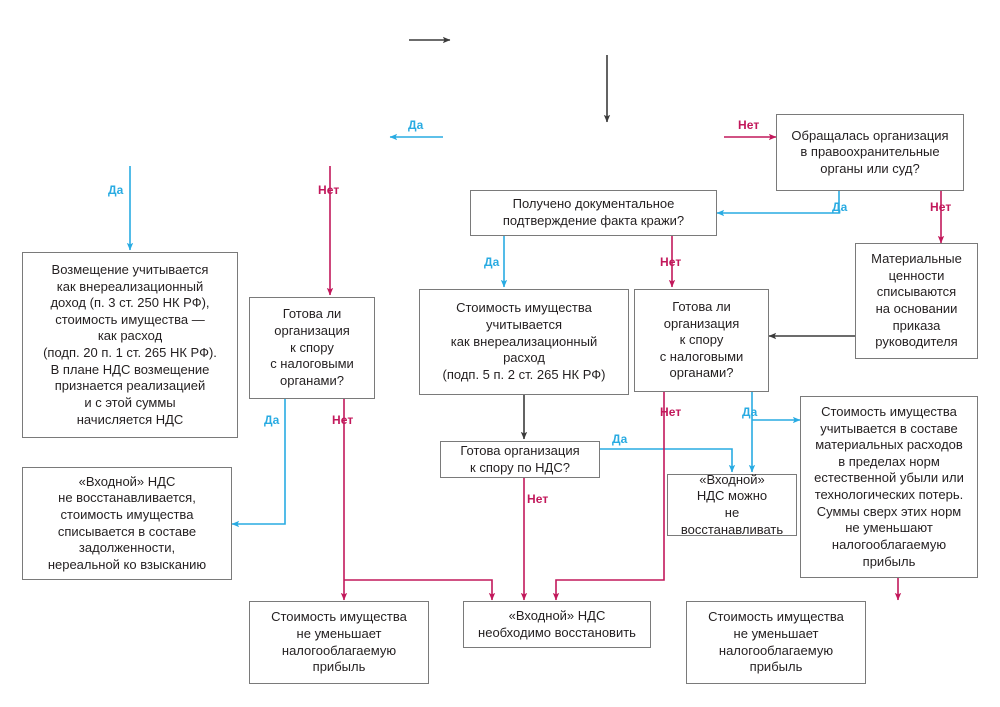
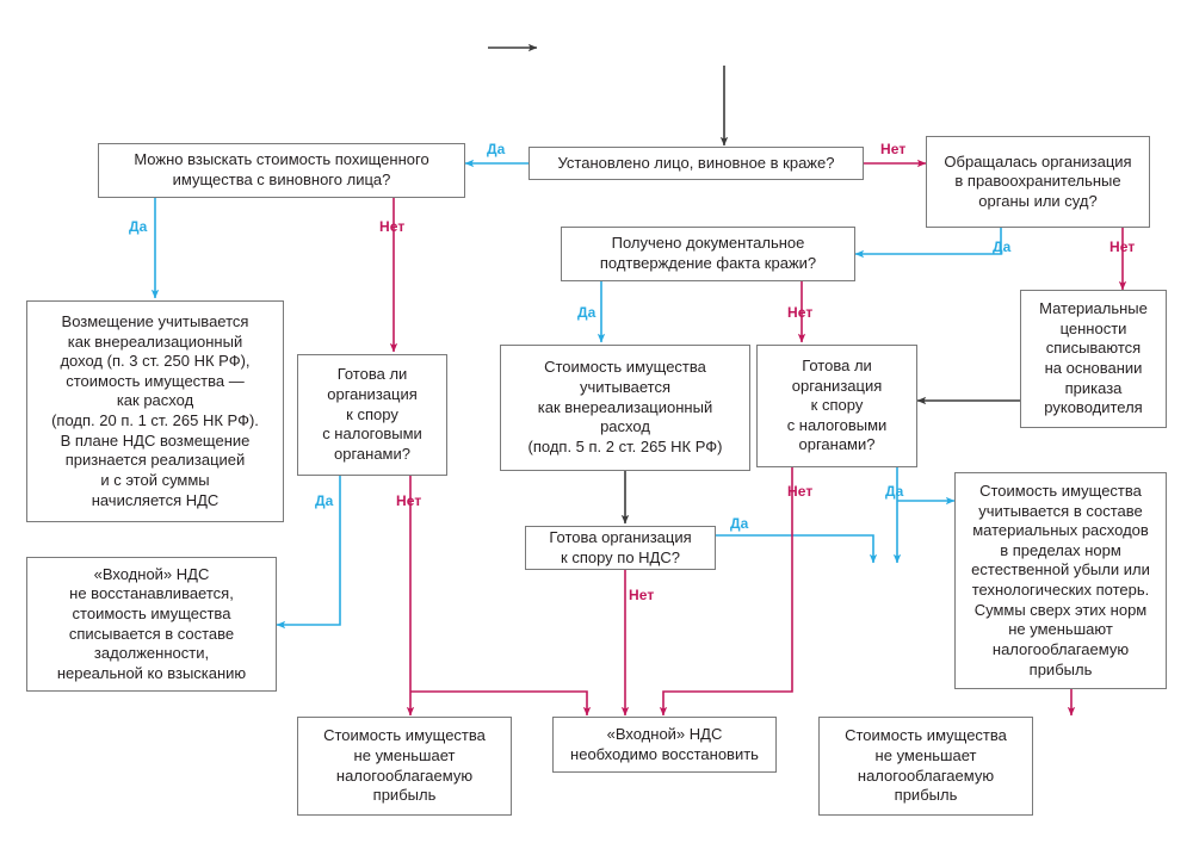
+ Можно взыскать стоимость похищенного
+ имущества с виновного лица?
+ Установлено лицо, виновное в краже?
  Обращалась организация
  в правоохранительные
  органы или суд?
  Получено документальное
  подтверждение факта кражи?
  Возмещение учитывается
  как внереализационный
  доход (п. 3 ст. 250 НК РФ),
  стоимость имущества —
  как расход
  (подп. 20 п. 1 ст. 265 НК РФ).
  В плане НДС возмещение
  признается реализацией
  и с этой суммы
  начисляется НДС
  Готова ли
  организация
  к спору
  с налоговыми
  органами?
  Стоимость имущества
  учитывается
  как внереализационный
  расход
  (подп. 5 п. 2 ст. 265 НК РФ)
  Готова ли
  организация
  к спору
  с налоговыми
  органами?
  Материальные
  ценности
  списываются
  на основании
  приказа
  руководителя
  Стоимость имущества
  учитывается в составе
  материальных расходов
  в пределах норм
  естественной убыли или
  технологических потерь.
  Суммы сверх этих норм
  не уменьшают
  налогооблагаемую
  прибыль
  Готова организация
  к спору по НДС?
- «Входной»
- НДС можно
- не восстанавливать
  «Входной» НДС
  не восстанавливается,
  стоимость имущества
  списывается в составе
  задолженности,
  нереальной ко взысканию
  Стоимость имущества
  не уменьшает
  налогооблагаемую
  прибыль
  «Входной» НДС
  необходимо восстановить
  Стоимость имущества
  не уменьшает
  налогооблагаемую
  прибыль
  Да
  Нет
  Да
  Нет
  Да
  Нет
  Да
  Нет
  Да
  Нет
  Нет
  Да
  Да
  Нет
